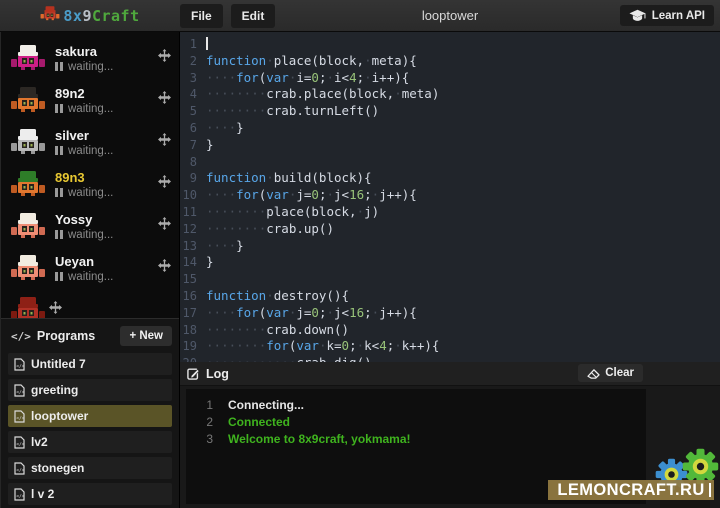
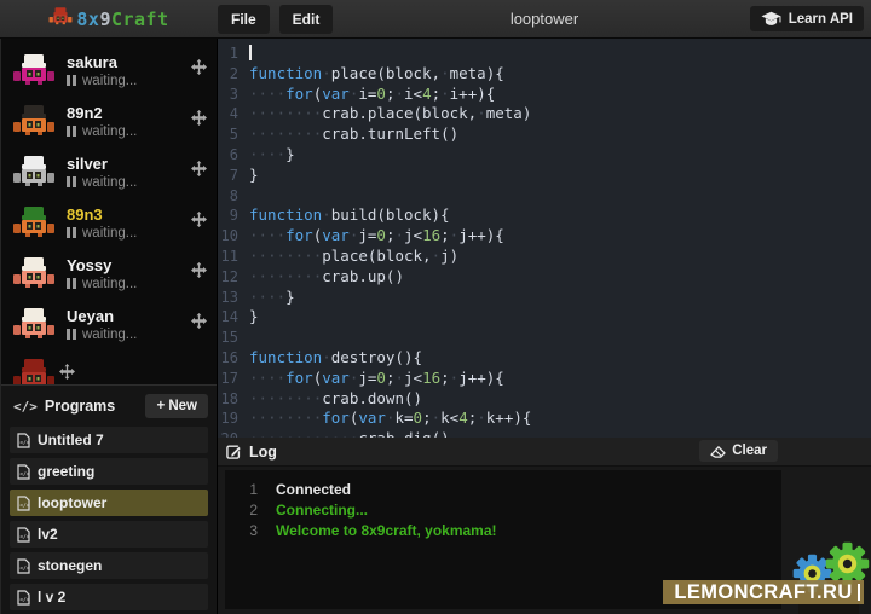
  8x9Craft
  File
  Edit
  looptower
  Learn API
  sakura
  waiting...
  89n2
  waiting...
  silver
  waiting...
  89n3
  waiting...
  Yossy
  waiting...
  Ueyan
  waiting...
  </>
  Programs
  + New
  Untitled 7
  greeting
  looptower
  lv2
  stonegen
  l v 2
  1
  2
  function·place(block,·meta){
  3
  ····for(var·i=0;·i<4;·i++){
  4
  ········crab.place(block,·meta)
  5
  ········crab.turnLeft()
  6
  ····}
  7
  }
  8
  9
  function·build(block){
  10
  ····for(var·j=0;·j<16;·j++){
  11
  ········place(block,·j)
  12
  ········crab.up()
  13
  ····}
  14
  }
  15
  16
  function·destroy(){
  17
  ····for(var·j=0;·j<16;·j++){
  18
  ········crab.down()
  19
  ········for(var·k=0;·k<4;·k++){
  Log
  Clear
  1
- Connecting...
+ Connected
  2
- Connected
+ Connecting...
  3
  Welcome to 8x9craft, yokmama!
  LEMONCRAFT.RU
